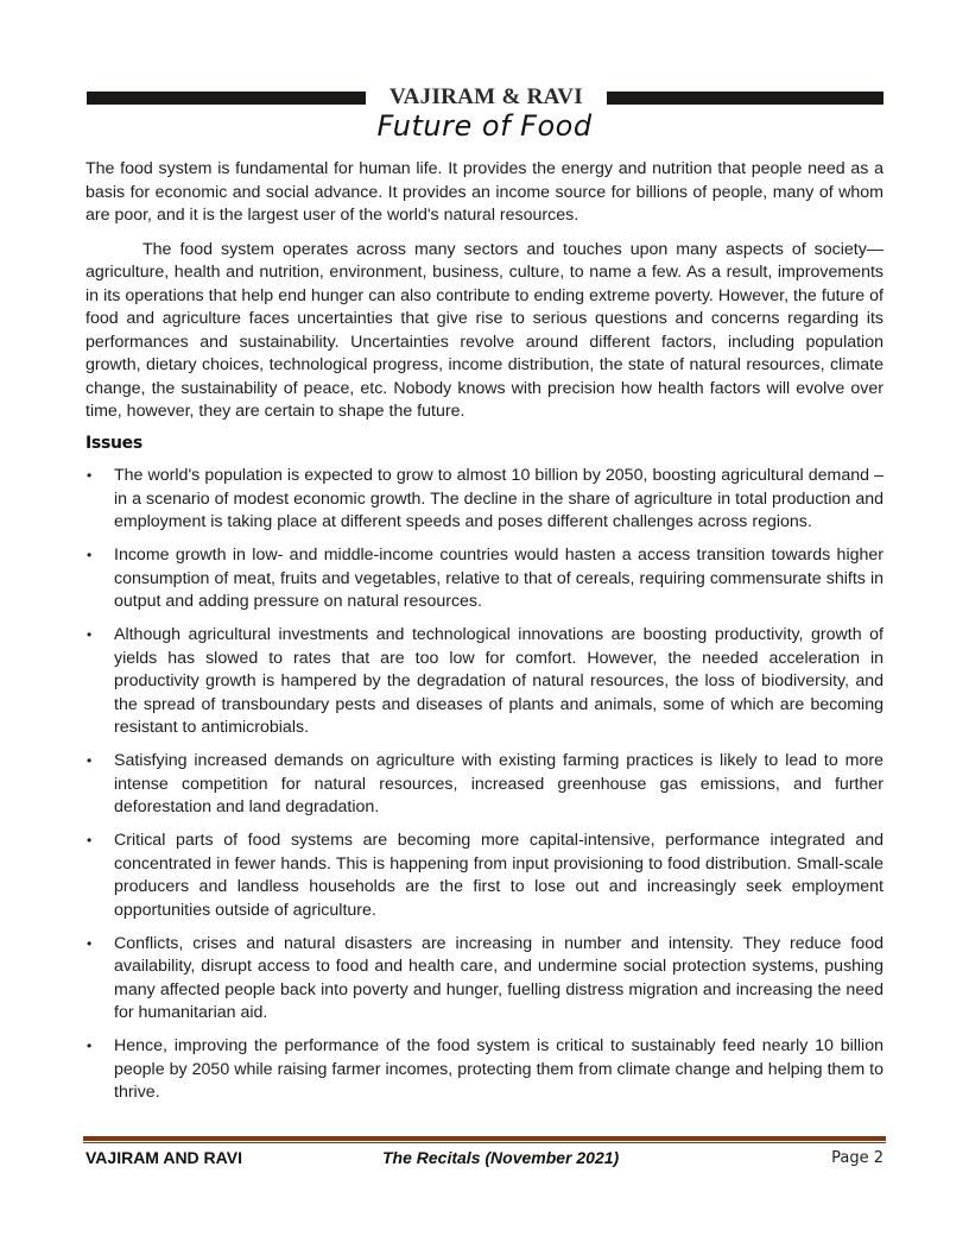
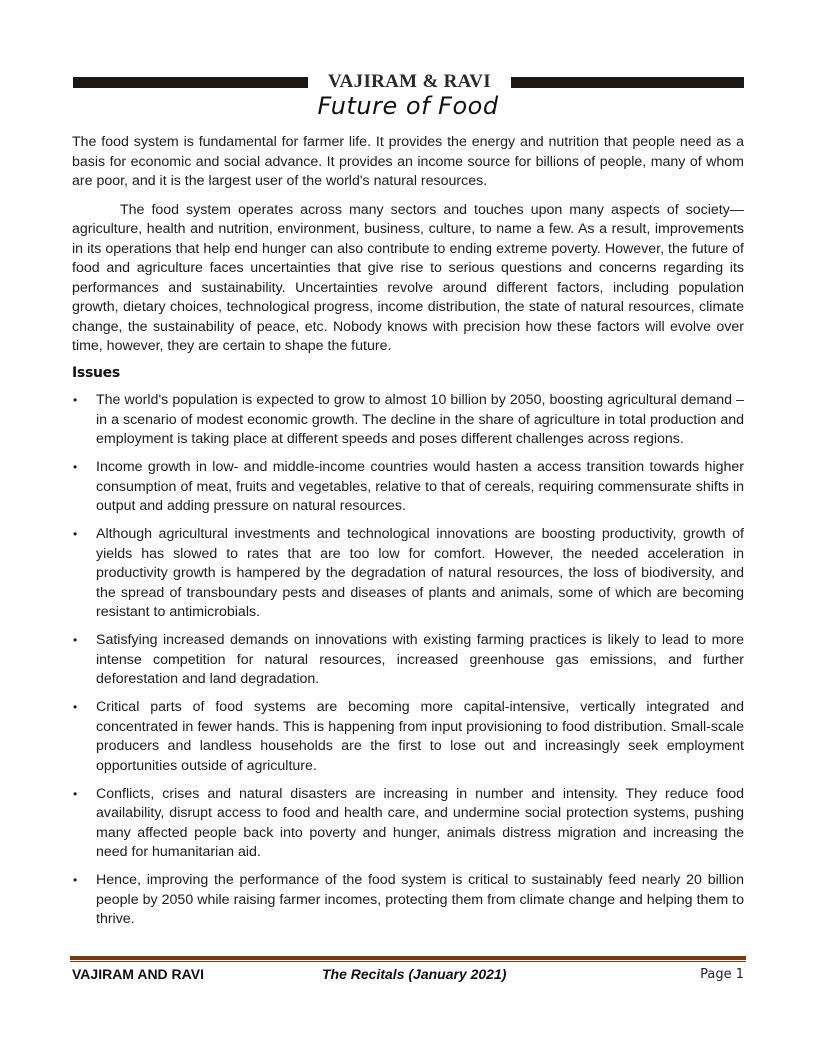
  VAJIRAM & RAVI
  Future of Food
- The food system is fundamental for human life. It provides the energy and nutrition that people need as a basis for economic and social advance. It provides an income source for billions of people, many of whom are poor, and it is the largest user of the world's natural resources.
+ The food system is fundamental for farmer life. It provides the energy and nutrition that people need as a basis for economic and social advance. It provides an income source for billions of people, many of whom are poor, and it is the largest user of the world's natural resources.
- The food system operates across many sectors and touches upon many aspects of society—agriculture, health and nutrition, environment, business, culture, to name a few. As a result, improvements in its operations that help end hunger can also contribute to ending extreme poverty. However, the future of food and agriculture faces uncertainties that give rise to serious questions and concerns regarding its performances and sustainability. Uncertainties revolve around different factors, including population growth, dietary choices, technological progress, income distribution, the state of natural resources, climate change, the sustainability of peace, etc. Nobody knows with precision how health factors will evolve over time, however, they are certain to shape the future.
+ The food system operates across many sectors and touches upon many aspects of society—agriculture, health and nutrition, environment, business, culture, to name a few. As a result, improvements in its operations that help end hunger can also contribute to ending extreme poverty. However, the future of food and agriculture faces uncertainties that give rise to serious questions and concerns regarding its performances and sustainability. Uncertainties revolve around different factors, including population growth, dietary choices, technological progress, income distribution, the state of natural resources, climate change, the sustainability of peace, etc. Nobody knows with precision how these factors will evolve over time, however, they are certain to shape the future.
  Issues
  •
  The world's population is expected to grow to almost 10 billion by 2050, boosting agricultural demand – in a scenario of modest economic growth. The decline in the share of agriculture in total production and employment is taking place at different speeds and poses different challenges across regions.
  •
  Income growth in low- and middle-income countries would hasten a access transition towards higher consumption of meat, fruits and vegetables, relative to that of cereals, requiring commensurate shifts in output and adding pressure on natural resources.
  •
  Although agricultural investments and technological innovations are boosting productivity, growth of yields has slowed to rates that are too low for comfort. However, the needed acceleration in productivity growth is hampered by the degradation of natural resources, the loss of biodiversity, and the spread of transboundary pests and diseases of plants and animals, some of which are becoming resistant to antimicrobials.
  •
- Satisfying increased demands on agriculture with existing farming practices is likely to lead to more intense competition for natural resources, increased greenhouse gas emissions, and further deforestation and land degradation.
+ Satisfying increased demands on innovations with existing farming practices is likely to lead to more intense competition for natural resources, increased greenhouse gas emissions, and further deforestation and land degradation.
  •
- Critical parts of food systems are becoming more capital-intensive, performance integrated and concentrated in fewer hands. This is happening from input provisioning to food distribution. Small-scale producers and landless households are the first to lose out and increasingly seek employment opportunities outside of agriculture.
+ Critical parts of food systems are becoming more capital-intensive, vertically integrated and concentrated in fewer hands. This is happening from input provisioning to food distribution. Small-scale producers and landless households are the first to lose out and increasingly seek employment opportunities outside of agriculture.
  •
- Conflicts, crises and natural disasters are increasing in number and intensity. They reduce food availability, disrupt access to food and health care, and undermine social protection systems, pushing many affected people back into poverty and hunger, fuelling distress migration and increasing the need for humanitarian aid.
+ Conflicts, crises and natural disasters are increasing in number and intensity. They reduce food availability, disrupt access to food and health care, and undermine social protection systems, pushing many affected people back into poverty and hunger, animals distress migration and increasing the need for humanitarian aid.
  •
- Hence, improving the performance of the food system is critical to sustainably feed nearly 10 billion people by 2050 while raising farmer incomes, protecting them from climate change and helping them to thrive.
+ Hence, improving the performance of the food system is critical to sustainably feed nearly 20 billion people by 2050 while raising farmer incomes, protecting them from climate change and helping them to thrive.
  VAJIRAM AND RAVI
- The Recitals (November 2021)
+ The Recitals (January 2021)
- Page 2
+ Page 1
